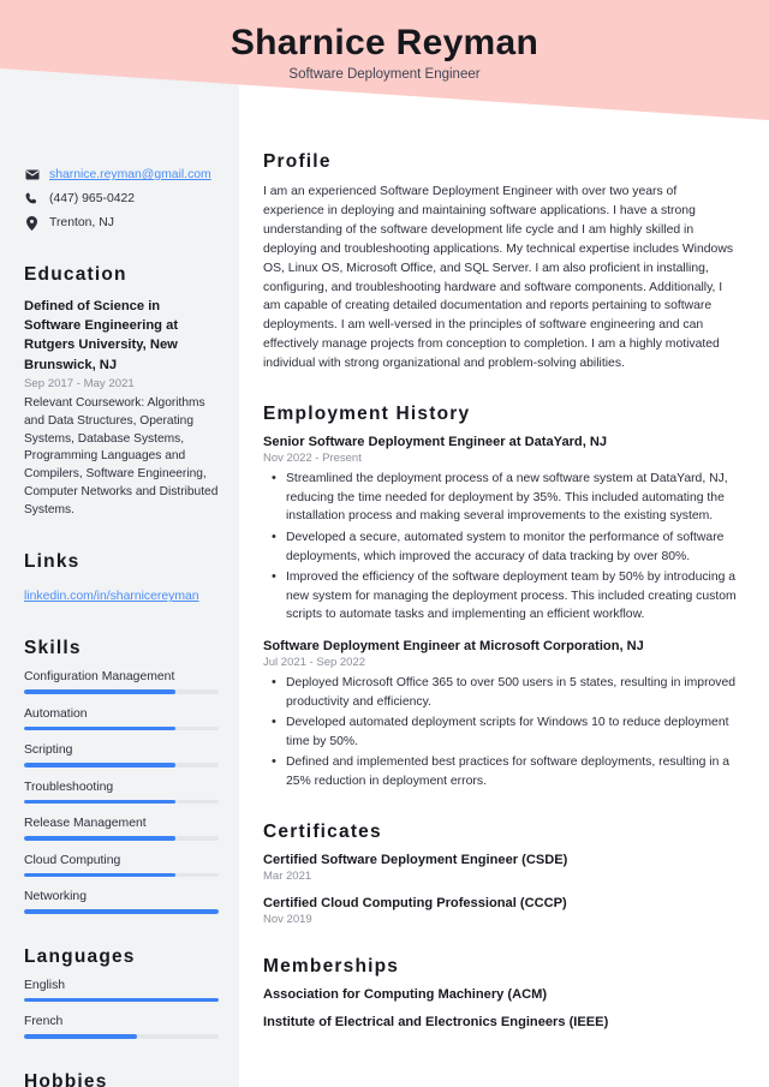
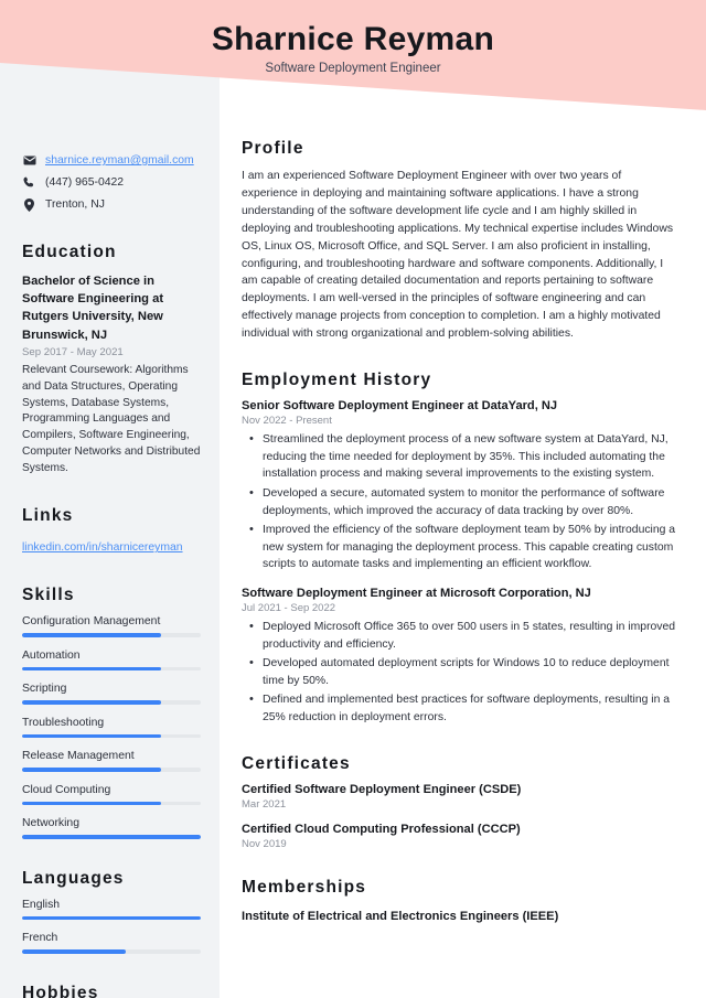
  sharnice.reyman@gmail.com
  (447) 965-0422
  Trenton, NJ
  Education
- Defined of Science in Software Engineering at Rutgers University, New Brunswick, NJ
+ Bachelor of Science in Software Engineering at Rutgers University, New Brunswick, NJ
  Sep 2017 - May 2021
  Relevant Coursework: Algorithms and Data Structures, Operating Systems, Database Systems, Programming Languages and Compilers, Software Engineering, Computer Networks and Distributed Systems.
  Links
  linkedin.com/in/sharnicereyman
  Skills
  Configuration Management
  Automation
  Scripting
  Troubleshooting
  Release Management
  Cloud Computing
  Networking
  Languages
  English
  French
  Hobbies
  Sharnice Reyman
  Software Deployment Engineer
  Profile
  I am an experienced Software Deployment Engineer with over two years of experience in deploying and maintaining software applications. I have a strong understanding of the software development life cycle and I am highly skilled in deploying and troubleshooting applications. My technical expertise includes Windows OS, Linux OS, Microsoft Office, and SQL Server. I am also proficient in installing, configuring, and troubleshooting hardware and software components. Additionally, I am capable of creating detailed documentation and reports pertaining to software deployments. I am well-versed in the principles of software engineering and can effectively manage projects from conception to completion. I am a highly motivated individual with strong organizational and problem-solving abilities.
  Employment History
  Senior Software Deployment Engineer at DataYard, NJ
  Nov 2022 - Present
  Streamlined the deployment process of a new software system at DataYard, NJ, reducing the time needed for deployment by 35%. This included automating the installation process and making several improvements to the existing system.
  Developed a secure, automated system to monitor the performance of software deployments, which improved the accuracy of data tracking by over 80%.
- Improved the efficiency of the software deployment team by 50% by introducing a new system for managing the deployment process. This included creating custom scripts to automate tasks and implementing an efficient workflow.
+ Improved the efficiency of the software deployment team by 50% by introducing a new system for managing the deployment process. This capable creating custom scripts to automate tasks and implementing an efficient workflow.
  Software Deployment Engineer at Microsoft Corporation, NJ
  Jul 2021 - Sep 2022
  Deployed Microsoft Office 365 to over 500 users in 5 states, resulting in improved productivity and efficiency.
  Developed automated deployment scripts for Windows 10 to reduce deployment time by 50%.
  Defined and implemented best practices for software deployments, resulting in a 25% reduction in deployment errors.
  Certificates
  Certified Software Deployment Engineer (CSDE)
  Mar 2021
  Certified Cloud Computing Professional (CCCP)
  Nov 2019
  Memberships
- Association for Computing Machinery (ACM)
  Institute of Electrical and Electronics Engineers (IEEE)
